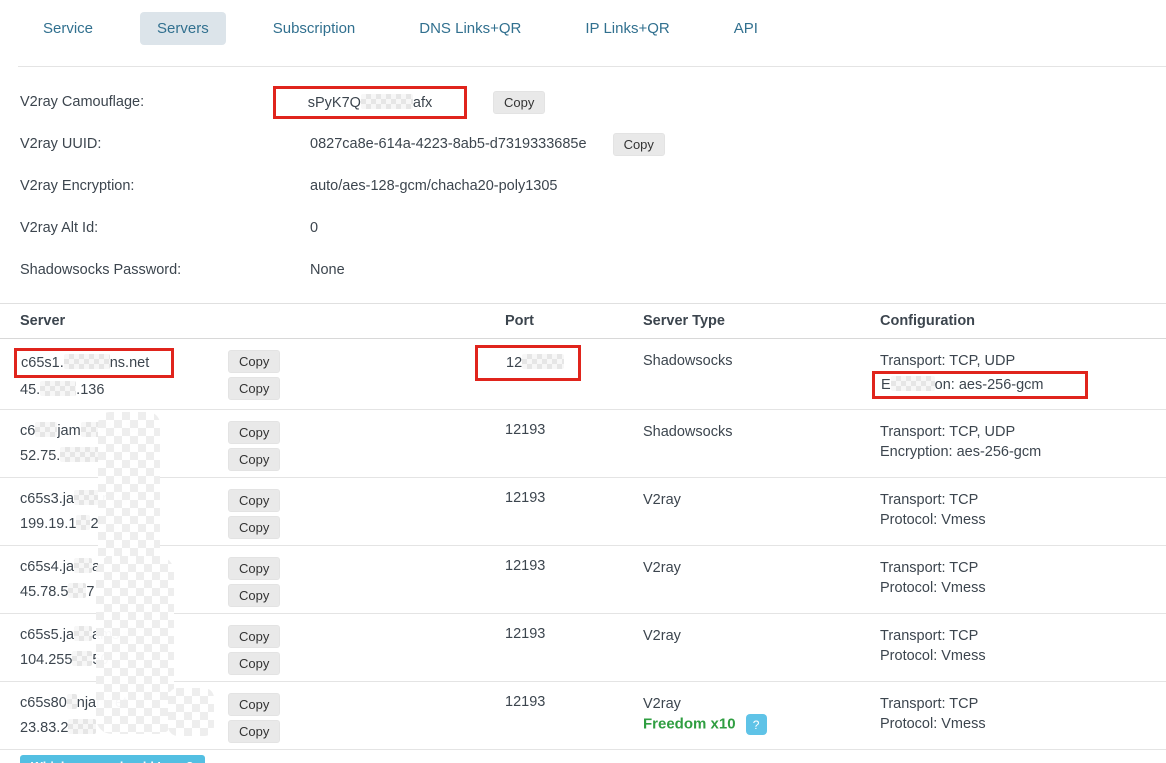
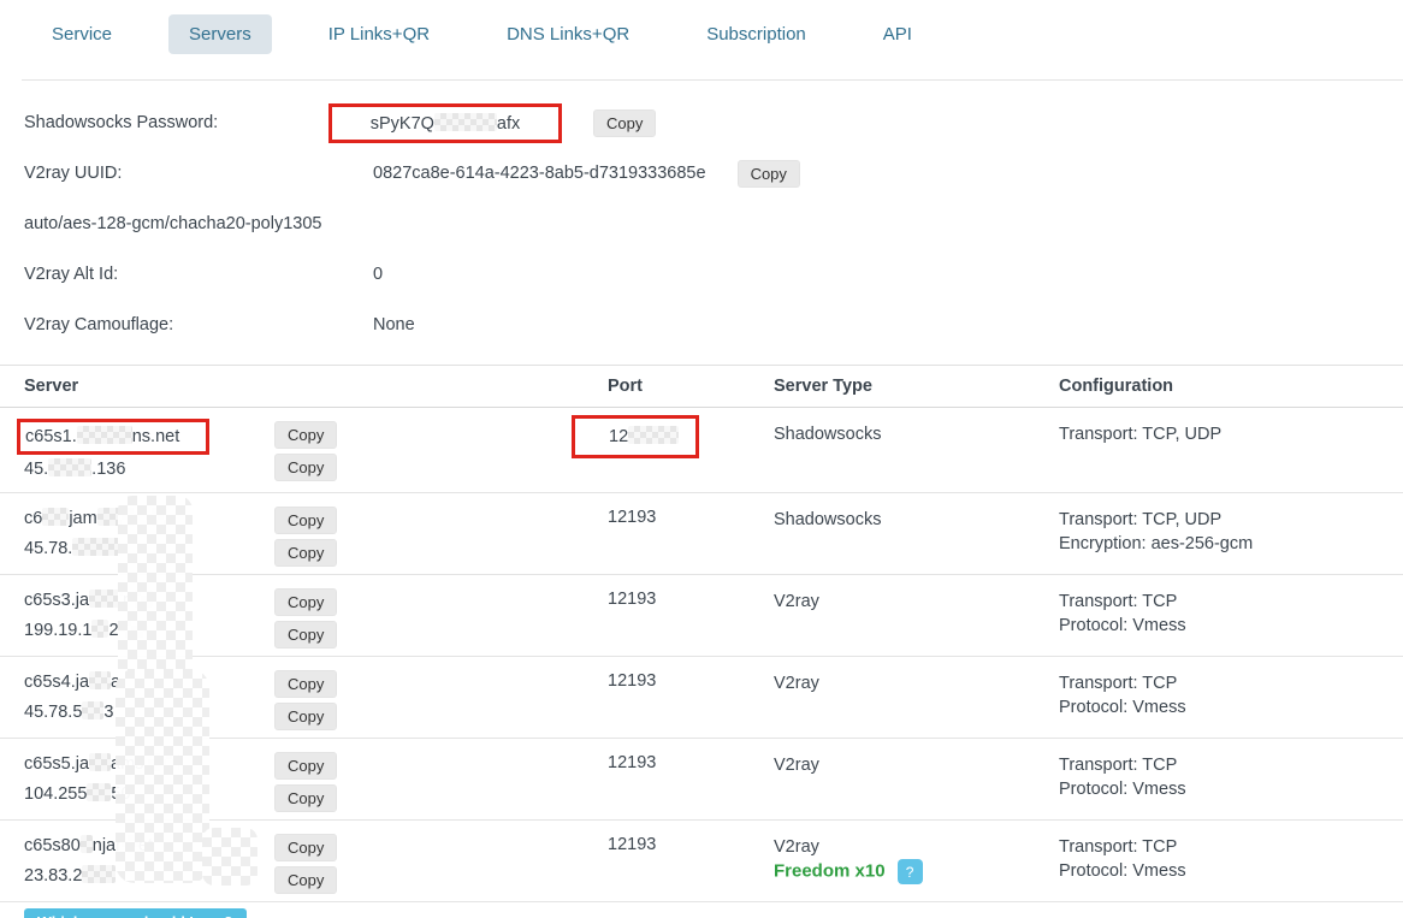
  Service
  Servers
- Subscription
+ IP Links+QR
  DNS Links+QR
- IP Links+QR
+ Subscription
  API
- V2ray Camouflage:
+ Shadowsocks Password:
  sPyK7Q afx
  Copy
  V2ray UUID:
  0827ca8e-614a-4223-8ab5-d7319333685e
  Copy
- V2ray Encryption:
  auto/aes-128-gcm/chacha20-poly1305
  V2ray Alt Id:
  0
- Shadowsocks Password:
+ V2ray Camouflage:
  None
  Server
  Port
  Server Type
  Configuration
  c65s1. ns.net
  45. .136
  Copy
  Copy
  12
  Shadowsocks
  Transport: TCP, UDP
- E on: aes-256-gcm
  c6 jam
- 52.75.
+ 45.78.
  Copy
  Copy
  12193
  Shadowsocks
  Transport: TCP, UDP
  Encryption: aes-256-gcm
  c65s3.ja
  199.19.1 2
  Copy
  Copy
  12193
  V2ray
  Transport: TCP
  Protocol: Vmess
- 45.78.5 7
+ 45.78.5 3
  Copy
  Copy
  12193
  V2ray
  Transport: TCP
  Protocol: Vmess
  104.255
  Copy
  Copy
  12193
  V2ray
  Transport: TCP
  Protocol: Vmess
  c65s80 nja
  23.83.2
  Copy
  Copy
  12193
  V2ray
  Freedom x10 ?
  Transport: TCP
  Protocol: Vmess
